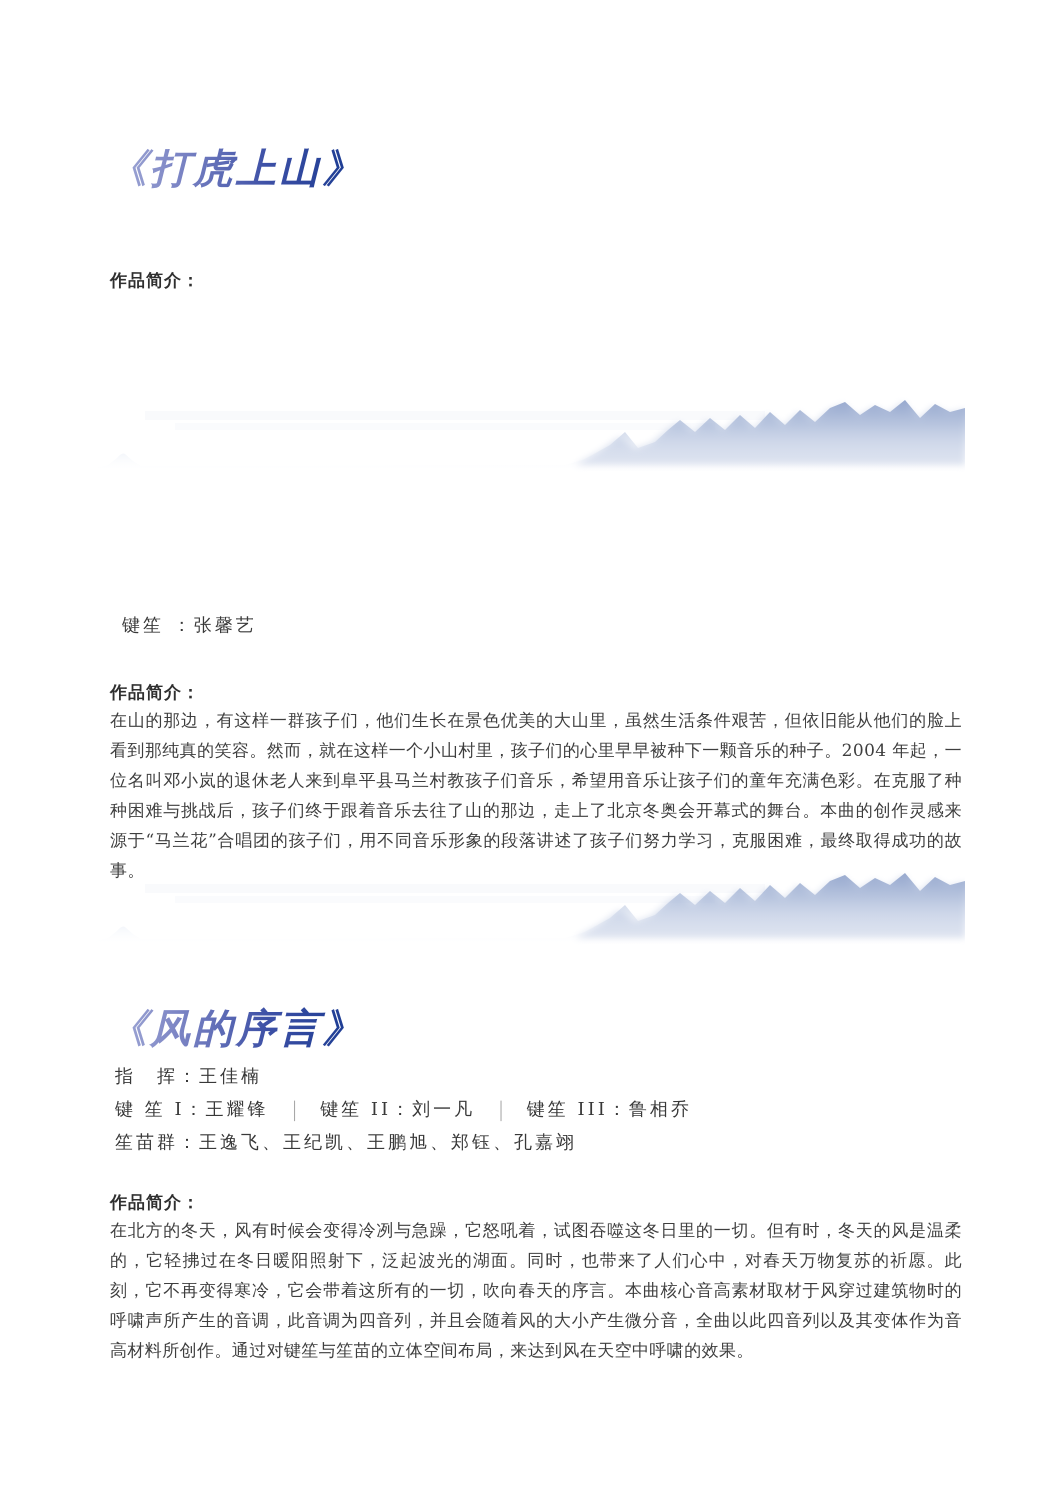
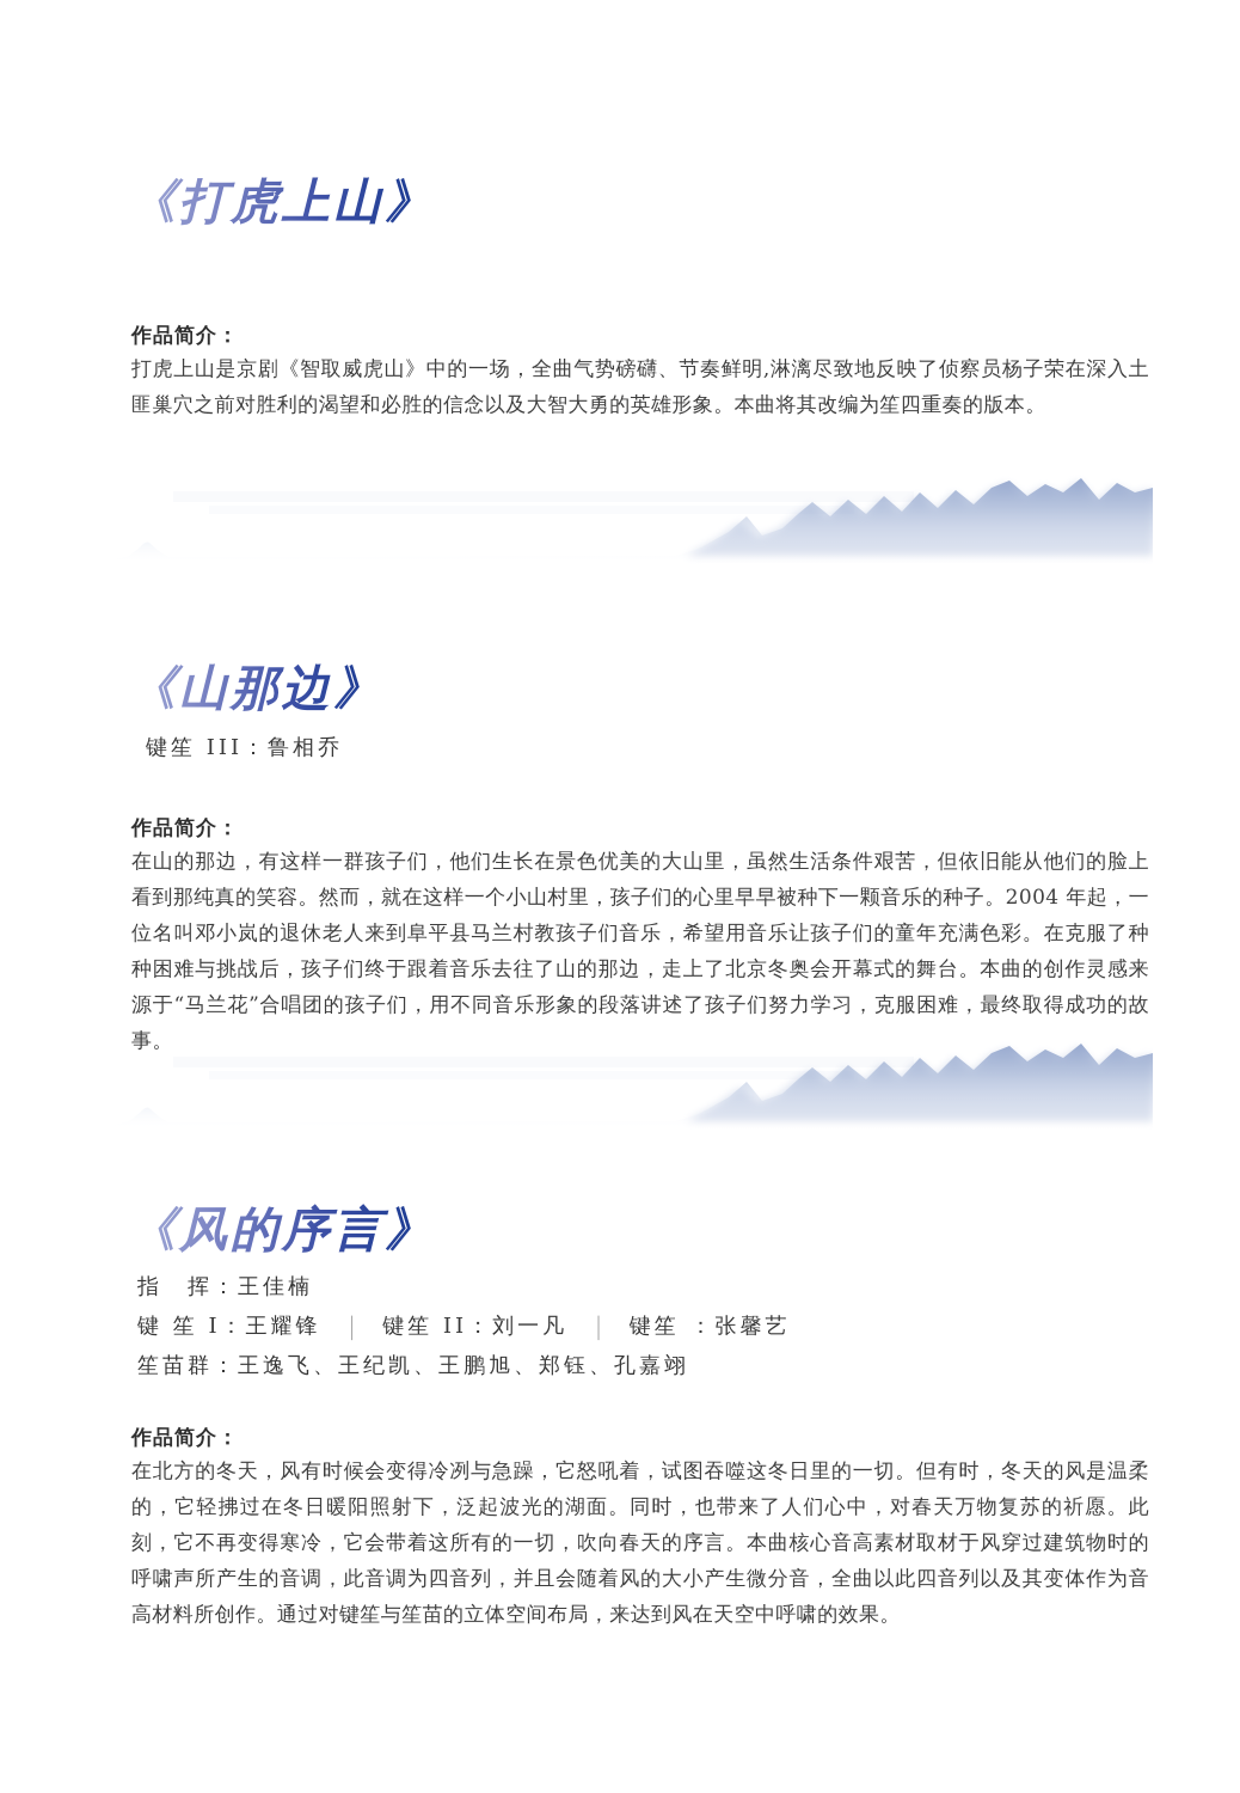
  《打虎上山》
  作品简介：
+ 打虎上山是京剧《智取威虎山》中的一场，全曲气势磅礴、节奏鲜明,淋漓尽致地反映了侦察员杨子荣在深入土匪巢穴之前对胜利的渴望和必胜的信念以及大智大勇的英雄形象。本曲将其改编为笙四重奏的版本。
+ 《山那边》
- 键笙 ：张馨艺
+ 键笙 III：鲁相乔
  作品简介：
  在山的那边，有这样一群孩子们，他们生长在景色优美的大山里，虽然生活条件艰苦，但依旧能从他们的脸上看到那纯真的笑容。然而，就在这样一个小山村里，孩子们的心里早早被种下一颗音乐的种子。2004 年起，一位名叫邓小岚的退休老人来到阜平县马兰村教孩子们音乐，希望用音乐让孩子们的童年充满色彩。在克服了种种困难与挑战后，孩子们终于跟着音乐去往了山的那边，走上了北京冬奥会开幕式的舞台。本曲的创作灵感来源于“马兰花”合唱团的孩子们，用不同音乐形象的段落讲述了孩子们努力学习，克服困难，最终取得成功的故事。
  《风的序言》
  指 挥：王佳楠
- 键 笙 I：王耀锋 ｜ 键笙 II：刘一凡 ｜ 键笙 III：鲁相乔
+ 键 笙 I：王耀锋 ｜ 键笙 II：刘一凡 ｜ 键笙 ：张馨艺
  笙苗群：王逸飞、王纪凯、王鹏旭、郑钰、孔嘉翊
  作品简介：
  在北方的冬天，风有时候会变得冷冽与急躁，它怒吼着，试图吞噬这冬日里的一切。但有时，冬天的风是温柔的，它轻拂过在冬日暖阳照射下，泛起波光的湖面。同时，也带来了人们心中，对春天万物复苏的祈愿。此刻，它不再变得寒冷，它会带着这所有的一切，吹向春天的序言。本曲核心音高素材取材于风穿过建筑物时的呼啸声所产生的音调，此音调为四音列，并且会随着风的大小产生微分音，全曲以此四音列以及其变体作为音高材料所创作。通过对键笙与笙苗的立体空间布局，来达到风在天空中呼啸的效果。
